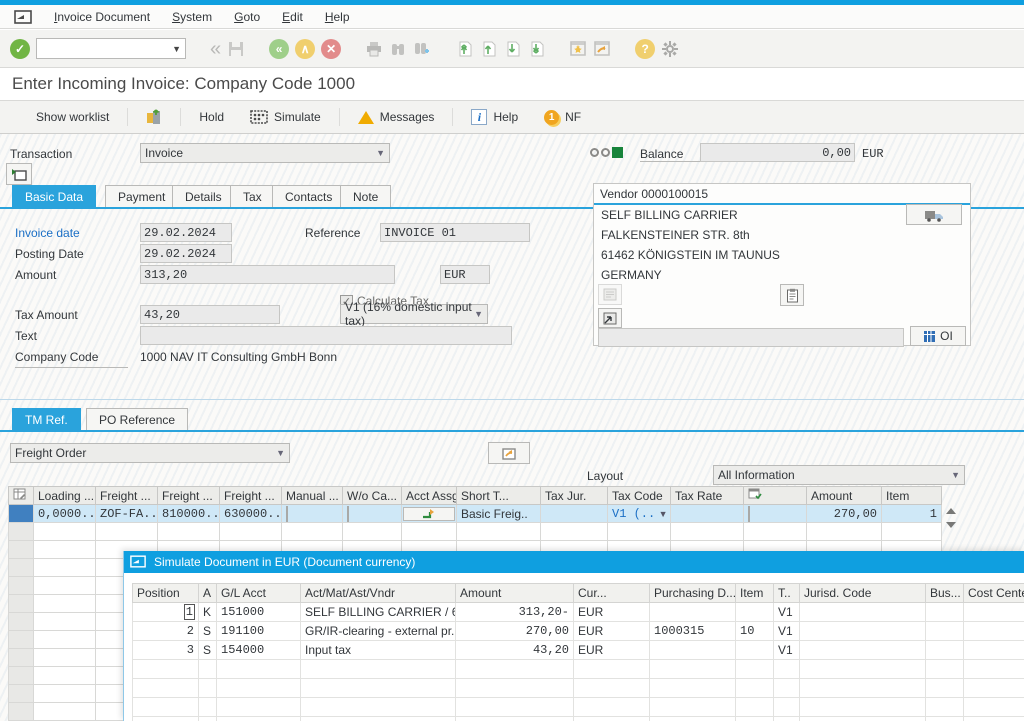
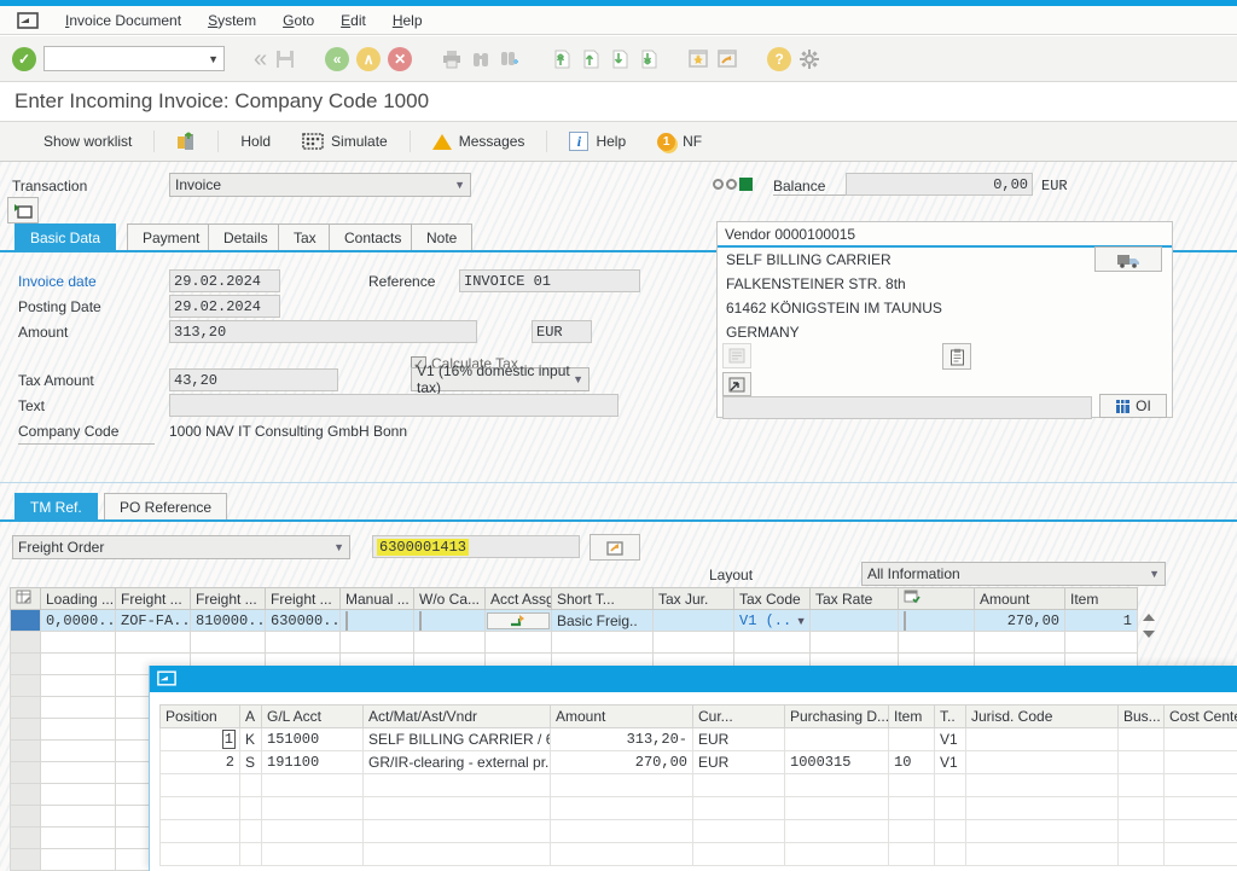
  Invoice Document
  System
  Goto
  Edit
  Help
  ✓
  ▼
  «
  «
  ∧
  ✕
  ?
  Enter Incoming Invoice: Company Code 1000
  Show worklist
  Hold
  Simulate
  Messages
  i
  Help
  1
  NF
  Transaction
  Invoice
  ▼
  Balance
  0,00
  EUR
  Basic Data
  Payment
  Details
  Tax
  Contacts
  Note
  Invoice date
  29.02.2024
  Reference
  INVOICE 01
  Posting Date
  29.02.2024
  Amount
  313,20
  EUR
  ✓
  Calculate Tax
  Tax Amount
  43,20
  V1 (16% domestic input tax)
  ▼
  Text
  Company Code
  1000 NAV IT Consulting GmbH Bonn
  Vendor 0000100015
  SELF BILLING CARRIER
  FALKENSTEINER STR. 8th
  61462 KÖNIGSTEIN IM TAUNUS
  GERMANY
  OI
  TM Ref.
  PO Reference
  Freight Order
  ▼
+ 6300001413
  Layout
  All Information
  ▼
  	Loading ...	Freight ...	Freight ...	Freight ...	Manual ...	W/o Ca...	Acct Assg	Short T...	Tax Jur.	Tax Code	Tax Rate		Amount	Item
  	0,0000..	ZOF-FA..	810000..	630000..				Basic Freig..		V1 (.. ▼			270,00	1
- Simulate Document in EUR (Document currency)
  Position	A	G/L Acct	Act/Mat/Ast/Vndr	Amount	Cur...	Purchasing D...	Item	T..	Jurisd. Code	Bus...	Cost Cent
  1	K	151000	SELF BILLING CARRIER / 6	313,20-	EUR			V1
  2	S	191100	GR/IR-clearing - external pr.	270,00	EUR	1000315	10	V1
- 3	S	154000	Input tax	43,20	EUR			V1
